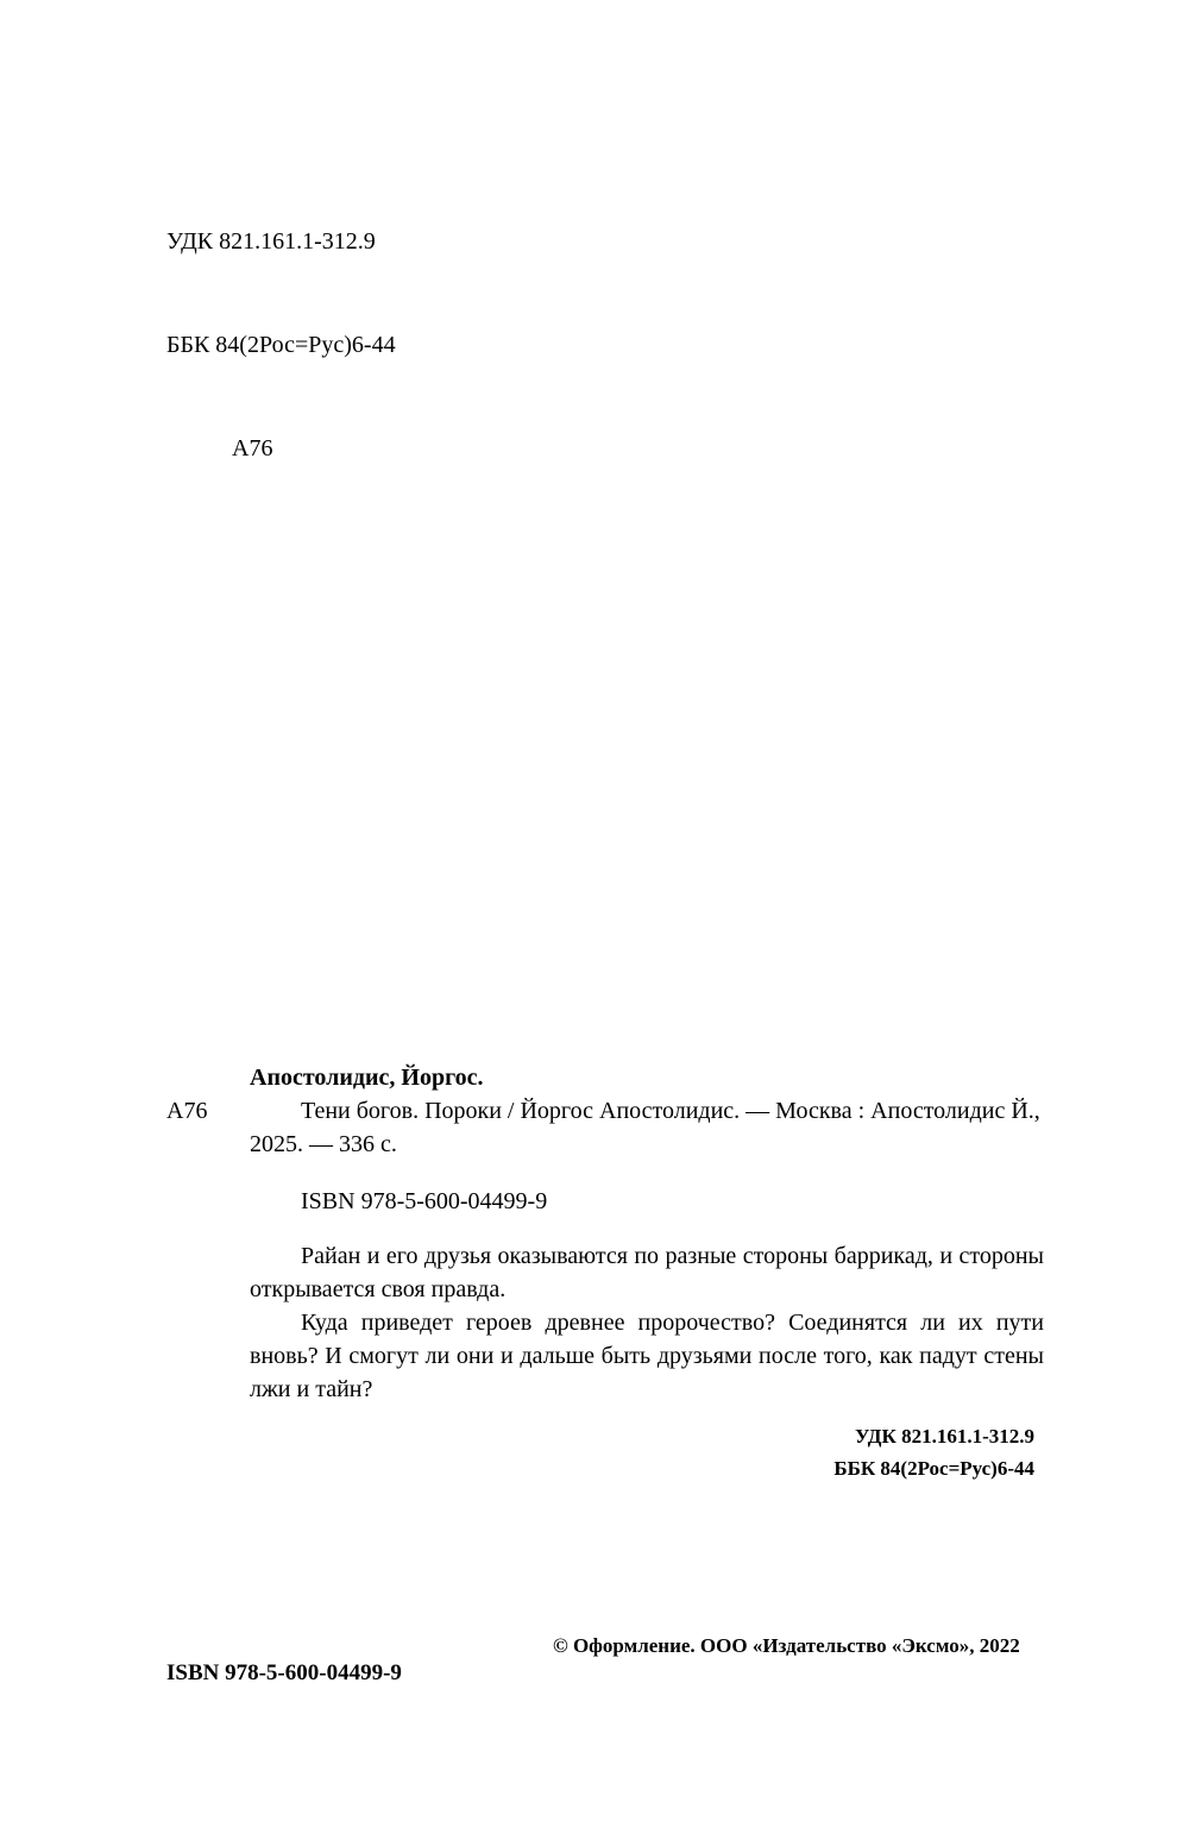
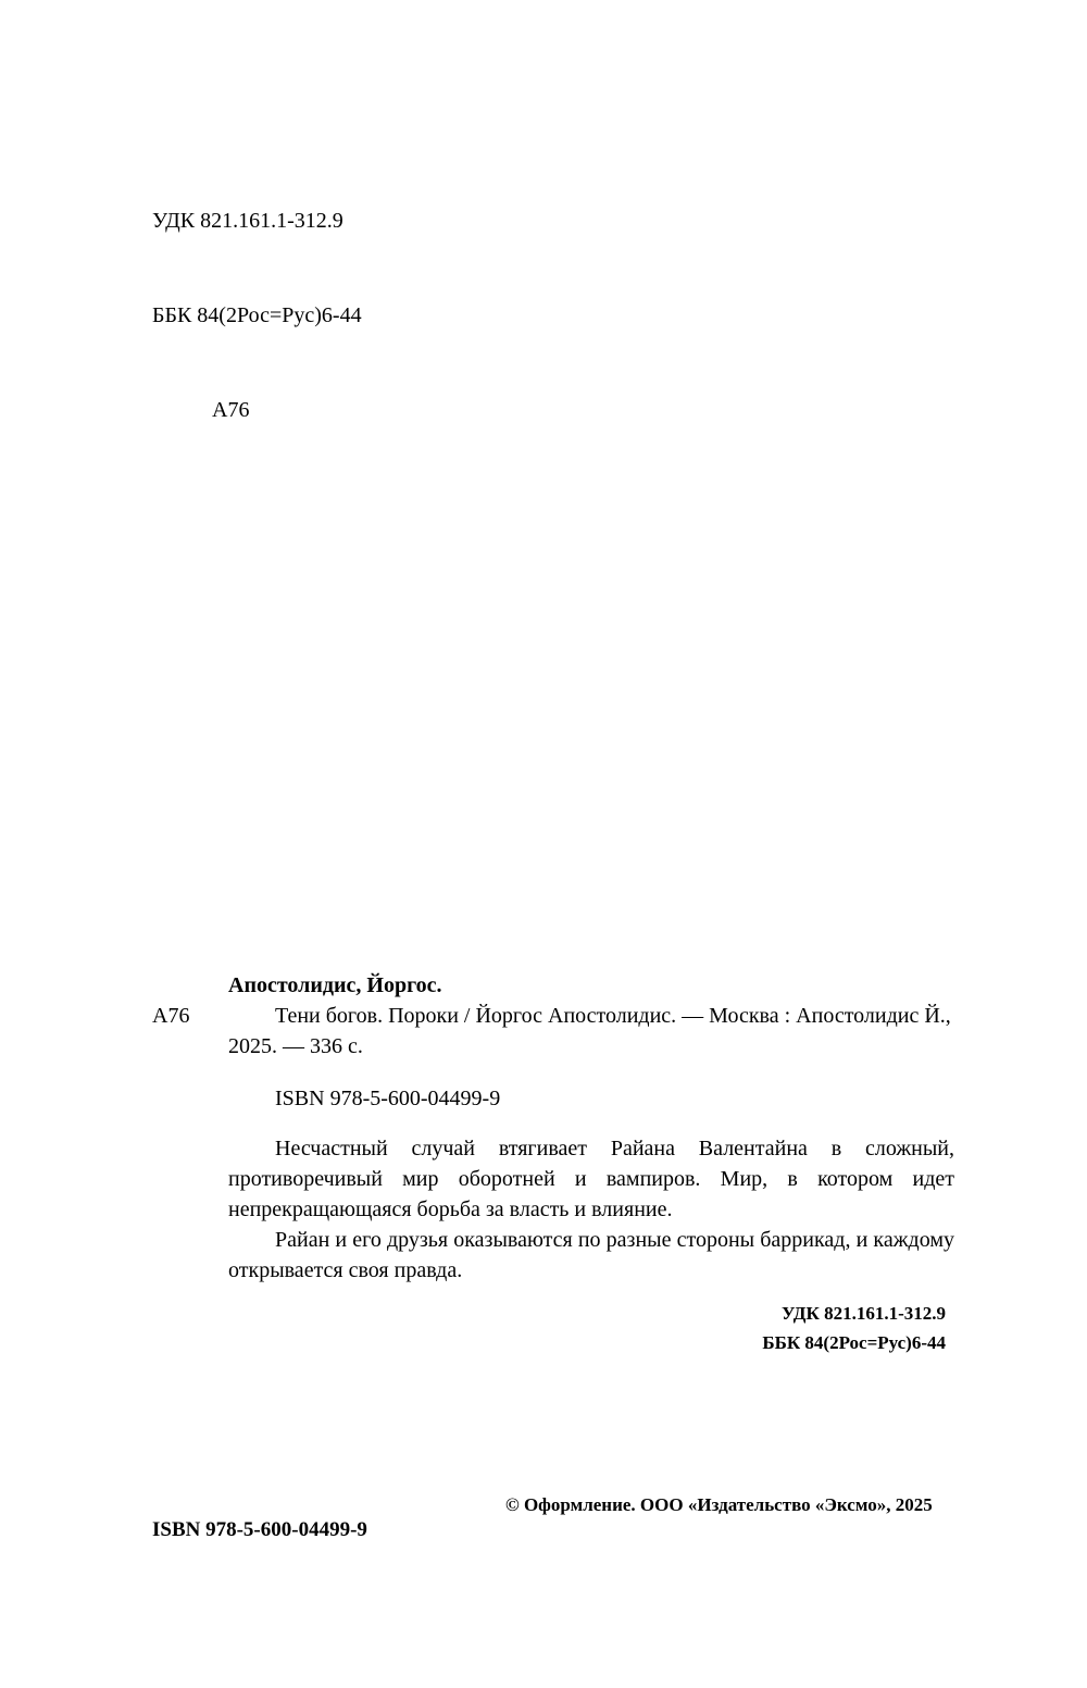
  УДК 821.161.1-312.9
  ББК 84(2Рос=Рус)6-44
  А76
  Апостолидис, Йоргос.
  А76
  Тени богов. Пороки / Йоргос Апостолидис. — Москва : Апостолидис Й., 2025. — 336 с.
  ISBN 978-5-600-04499-9
+ Несчастный случай втягивает Райана Валентайна в сложный, противоречивый мир оборотней и вампиров. Мир, в котором идет непрекращающаяся борьба за власть и влияние.
- Райан и его друзья оказываются по разные стороны баррикад, и стороны открывается своя правда.
+ Райан и его друзья оказываются по разные стороны баррикад, и каждому открывается своя правда.
- Куда приведет героев древнее пророчество? Соединятся ли их пути вновь? И смогут ли они и дальше быть друзьями после того, как падут стены лжи и тайн?
  УДК 821.161.1-312.9
  ББК 84(2Рос=Рус)6-44
  ISBN 978-5-600-04499-9
- © Оформление. ООО «Издательство «Эксмо», 2022
+ © Оформление. ООО «Издательство «Эксмо», 2025
